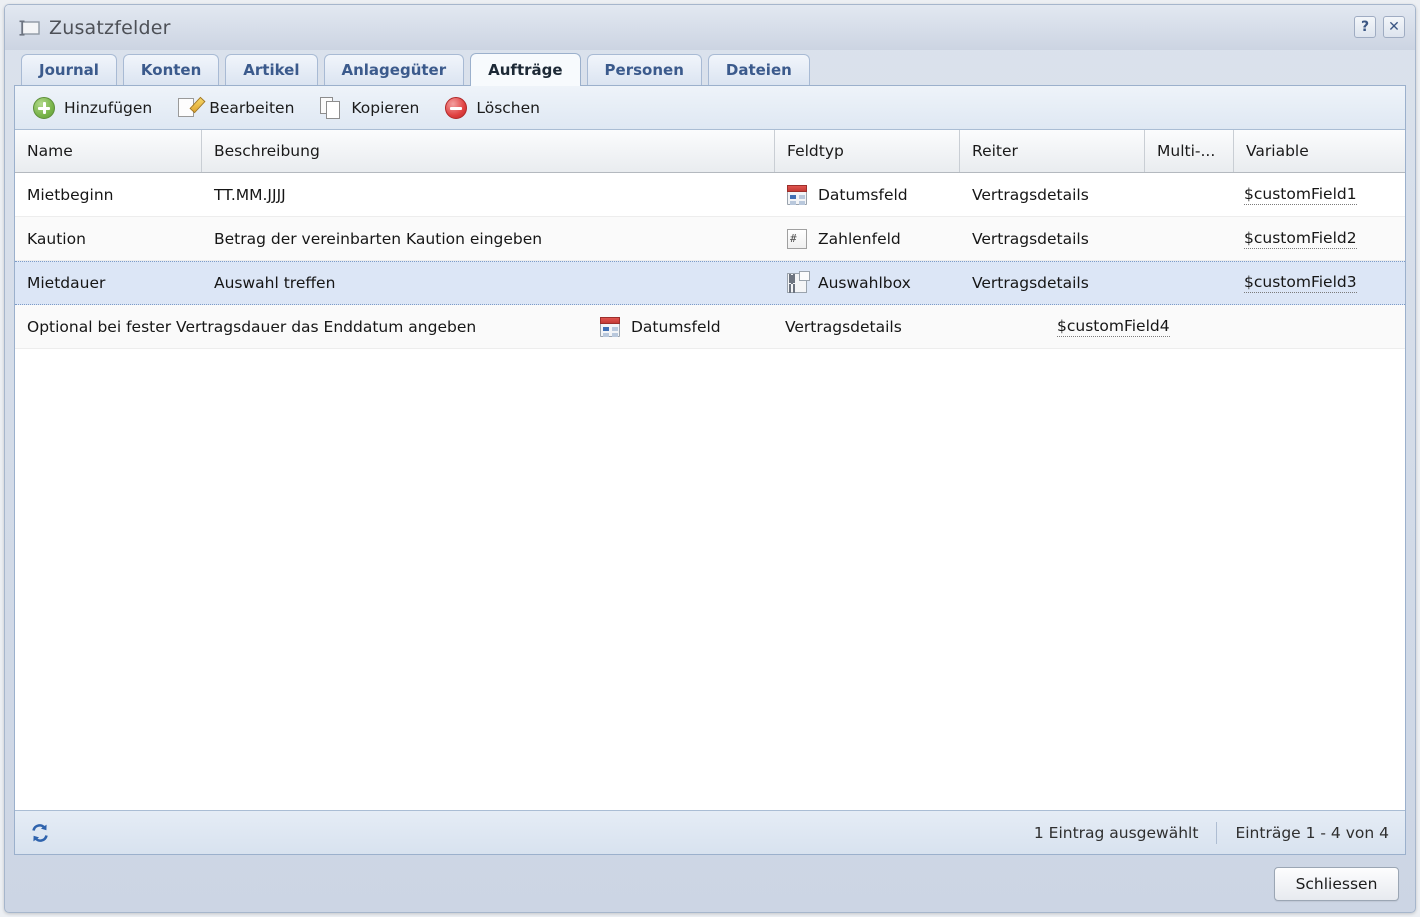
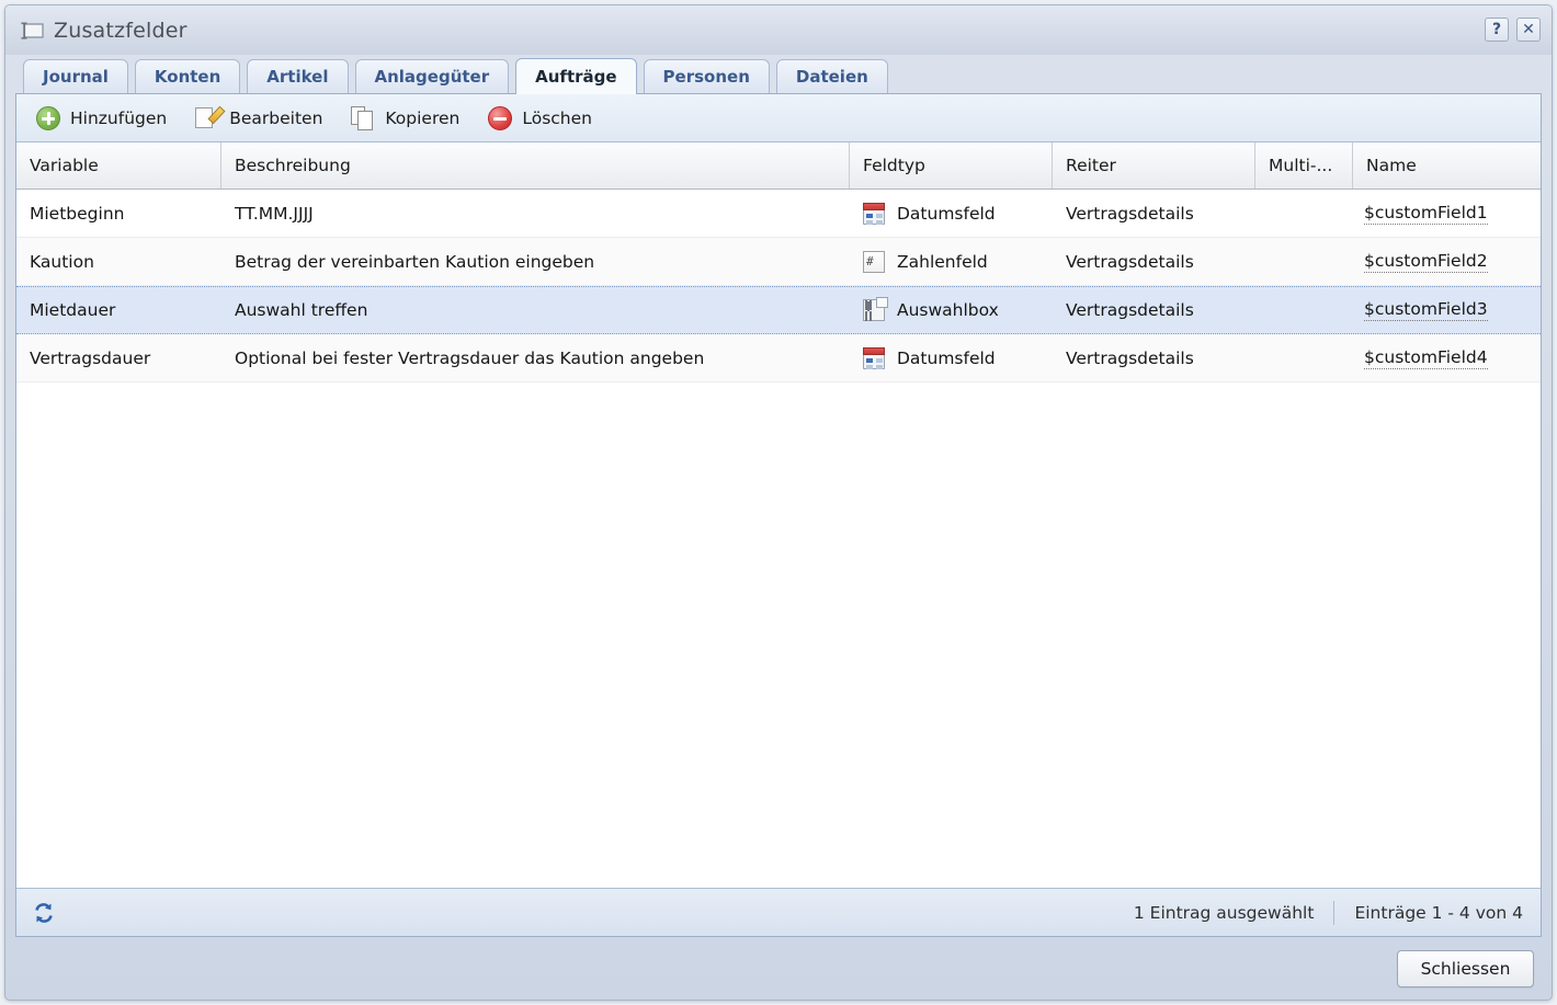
  Zusatzfelder
  ?
  ✕
  Journal
  Konten
  Artikel
  Anlagegüter
  Aufträge
  Personen
  Dateien
  Hinzufügen
  Bearbeiten
  Kopieren
  Löschen
- Name
+ Variable
  Beschreibung
  Feldtyp
  Reiter
  Multi-...
- Variable
+ Name
  Mietbeginn
  TT.MM.JJJJ
  Datumsfeld
  Vertragsdetails
  $customField1
  Kaution
  Betrag der vereinbarten Kaution eingeben
  #
  Zahlenfeld
  Vertragsdetails
  $customField2
  Mietdauer
  Auswahl treffen
  Auswahlbox
  Vertragsdetails
  $customField3
+ Vertragsdauer
- Optional bei fester Vertragsdauer das Enddatum angeben
+ Optional bei fester Vertragsdauer das Kaution angeben
  Datumsfeld
  Vertragsdetails
  $customField4
  1 Eintrag ausgewählt
  Einträge 1 - 4 von 4
  Schliessen
